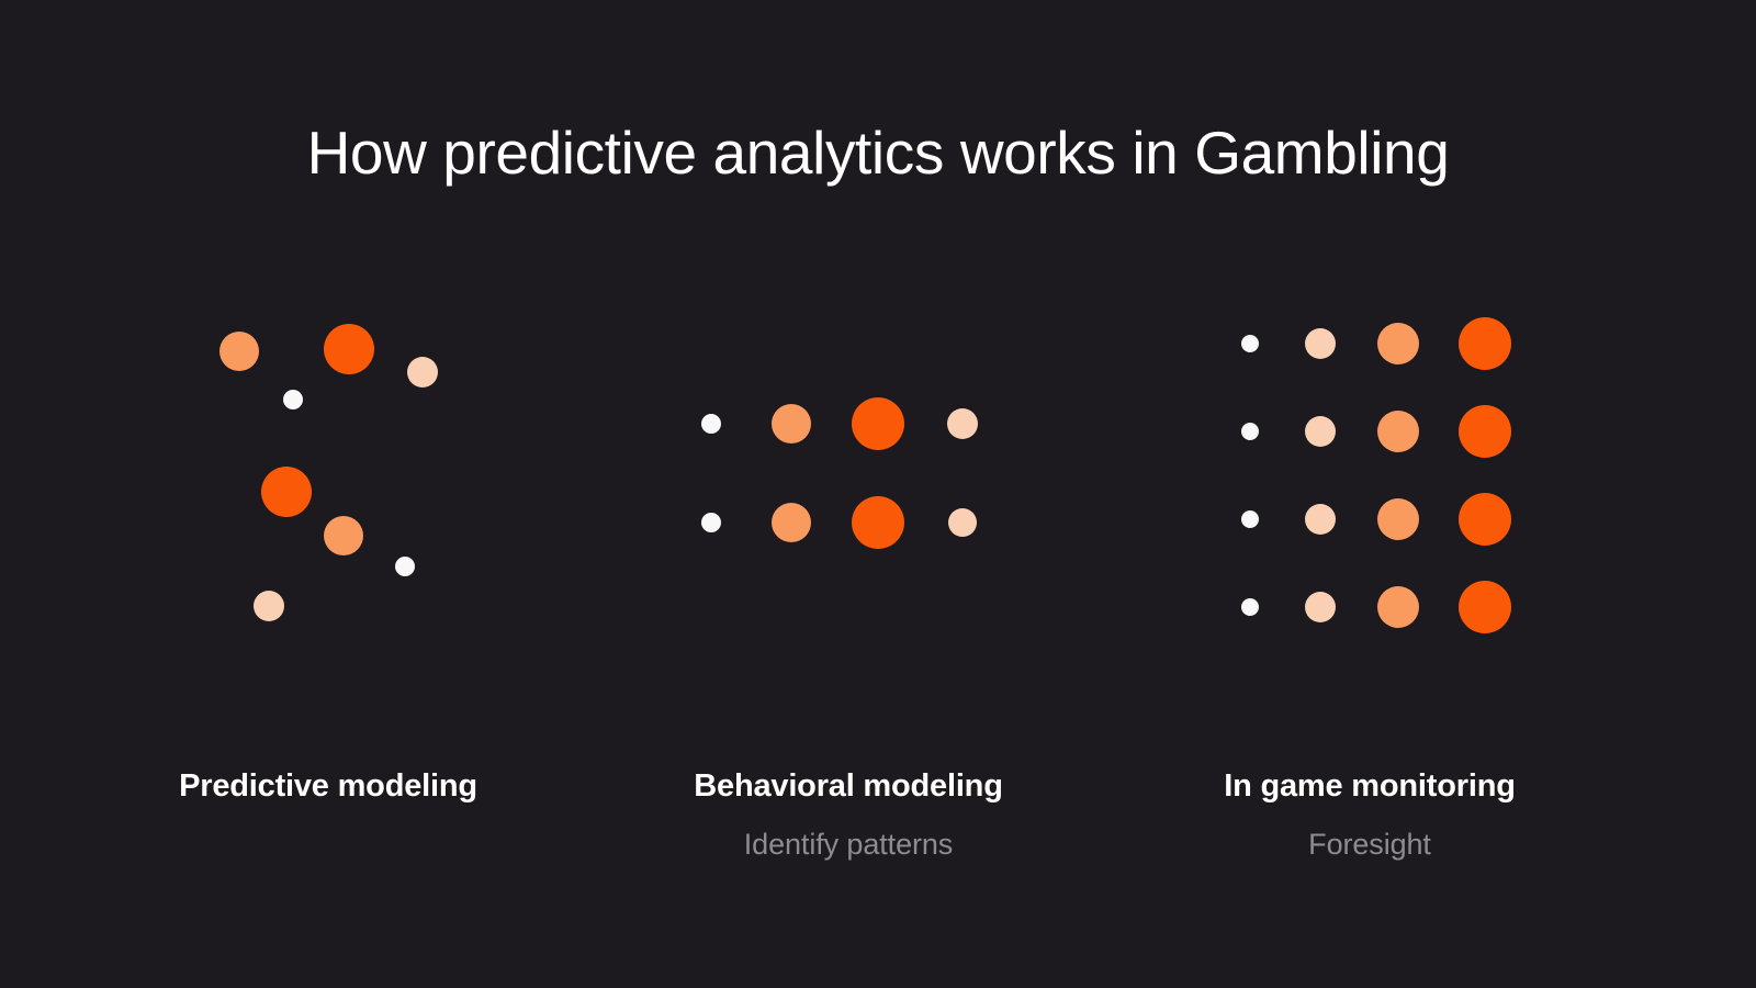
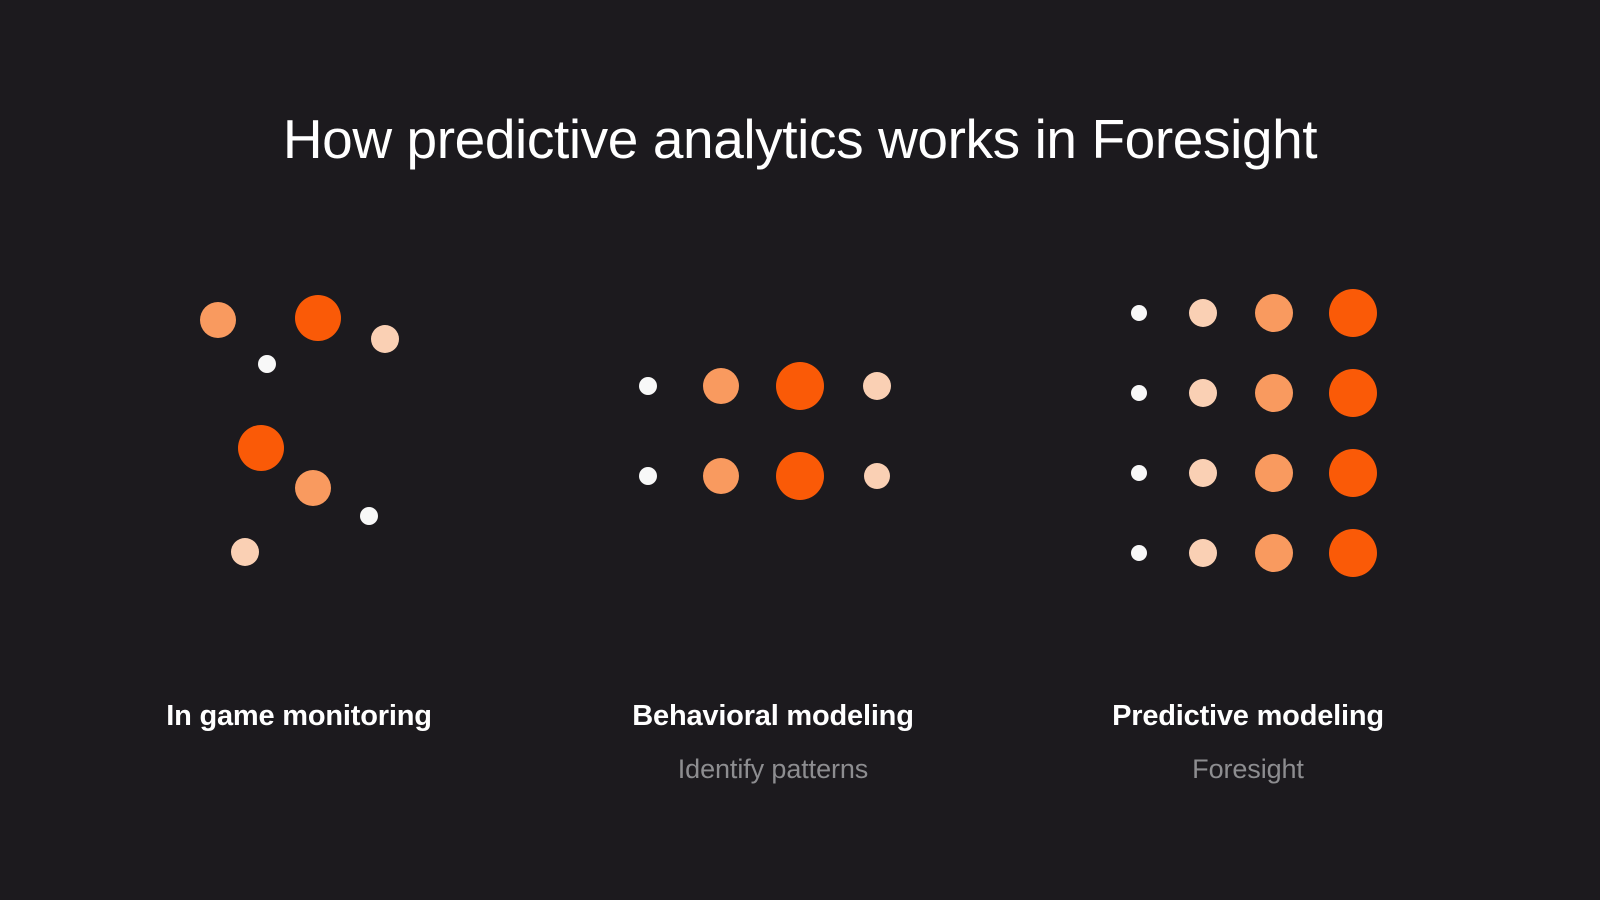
- How predictive analytics works in Gambling
+ How predictive analytics works in Foresight
- Predictive modeling
+ In game monitoring
  Behavioral modeling
  Identify patterns
- In game monitoring
+ Predictive modeling
  Foresight
